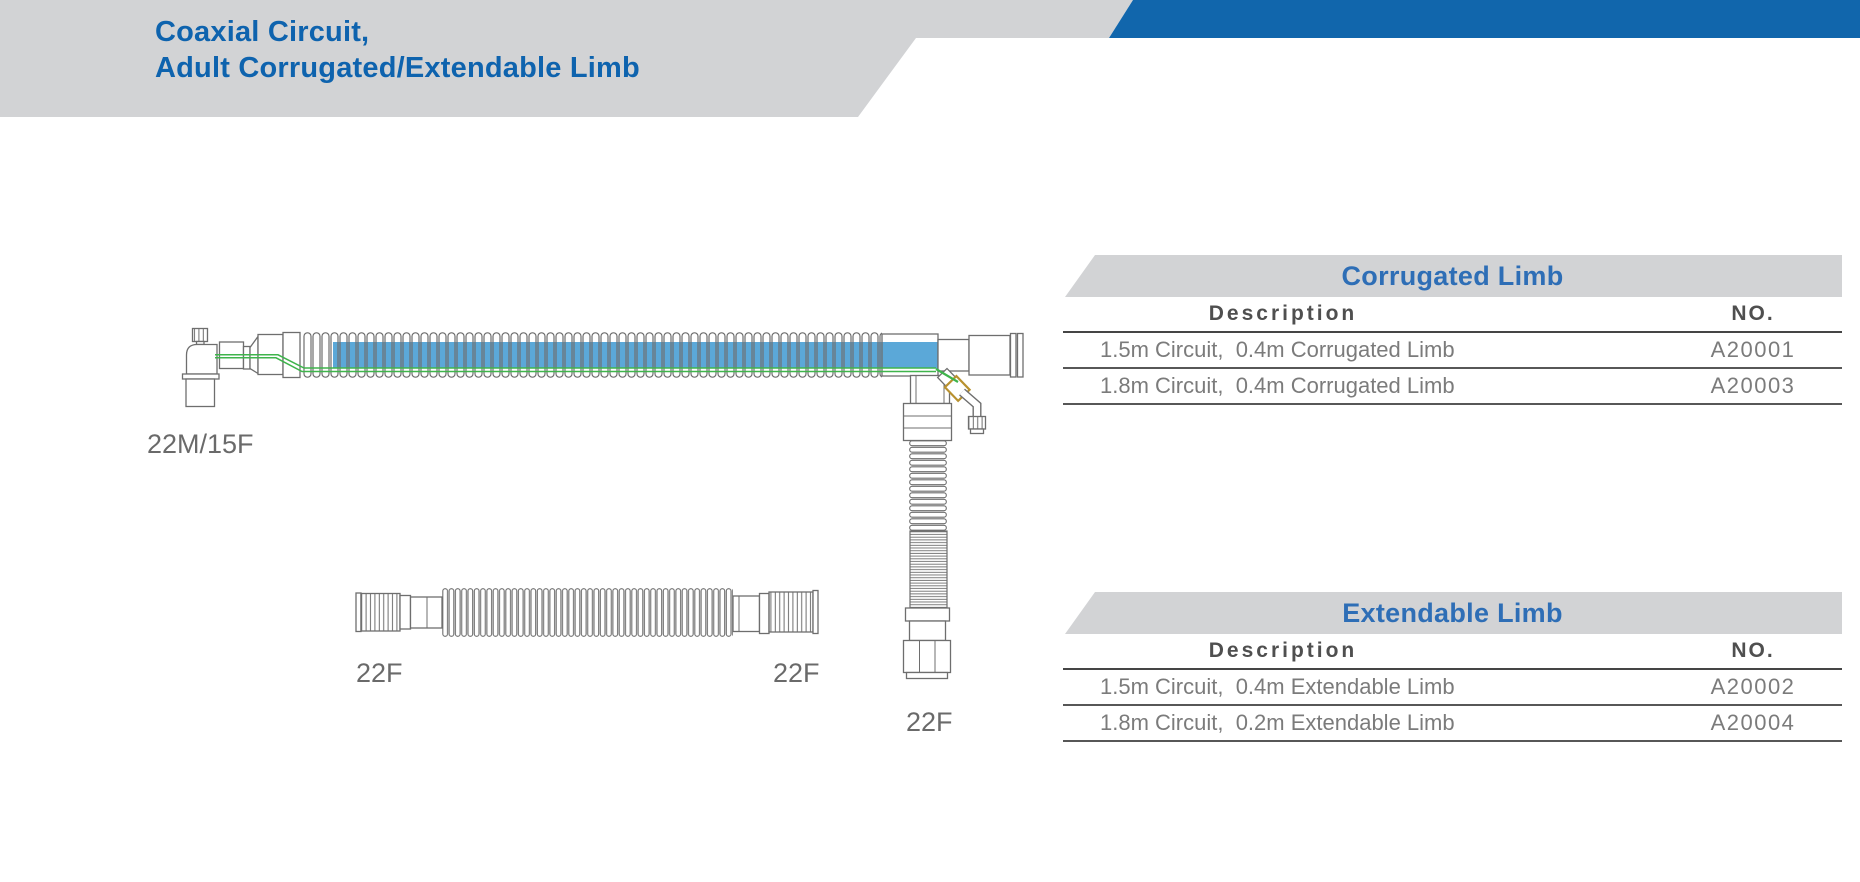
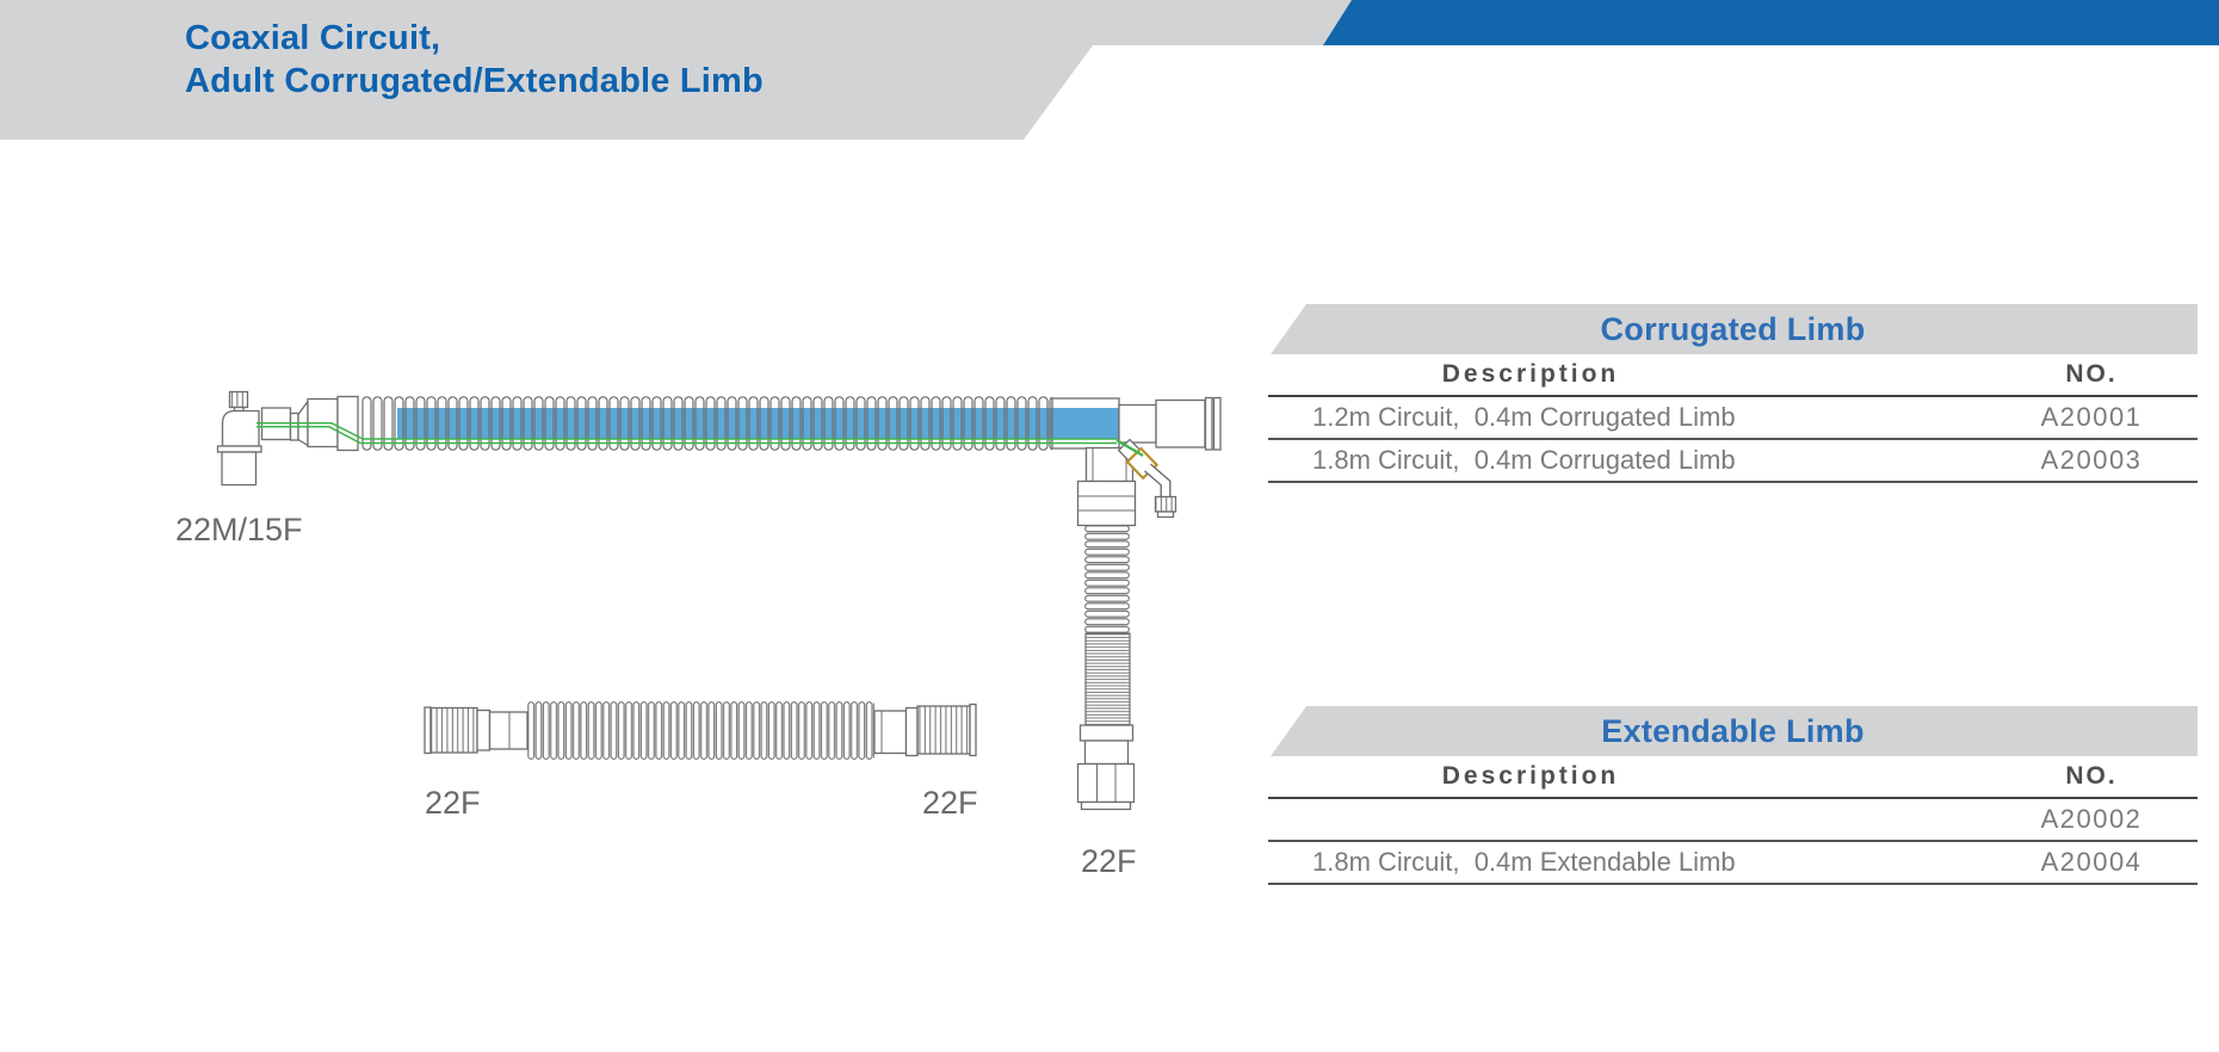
  Coaxial Circuit,
  Adult Corrugated/Extendable Limb
  22M/15F
  22F
  22F
  22F
  Corrugated Limb
  Description
  NO.
- 1.5m Circuit, 0.4m Corrugated Limb
+ 1.2m Circuit, 0.4m Corrugated Limb
  A20001
  1.8m Circuit, 0.4m Corrugated Limb
  A20003
  Extendable Limb
  Description
  NO.
- 1.5m Circuit, 0.4m Extendable Limb
  A20002
- 1.8m Circuit, 0.2m Extendable Limb
+ 1.8m Circuit, 0.4m Extendable Limb
  A20004
